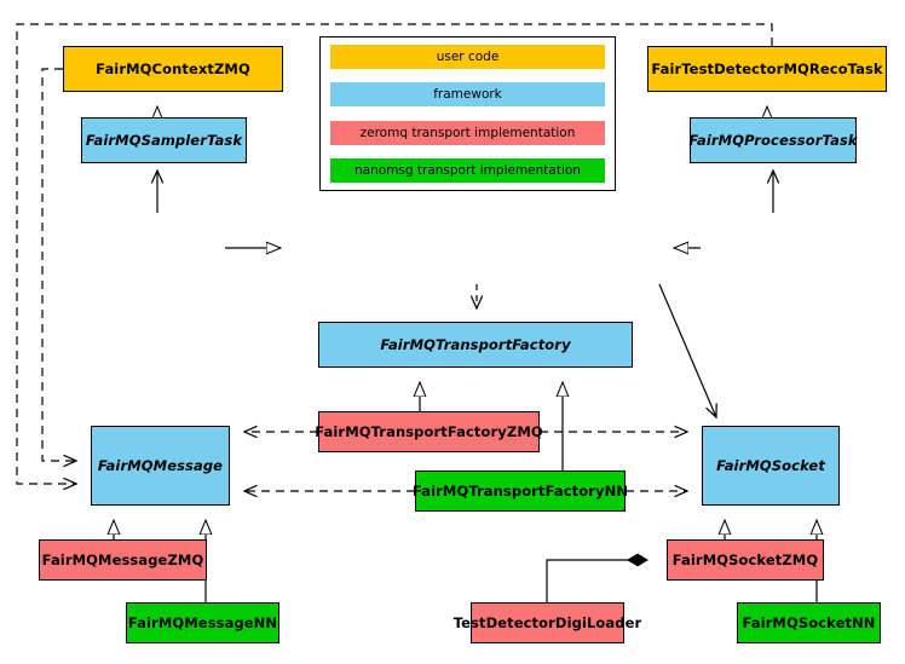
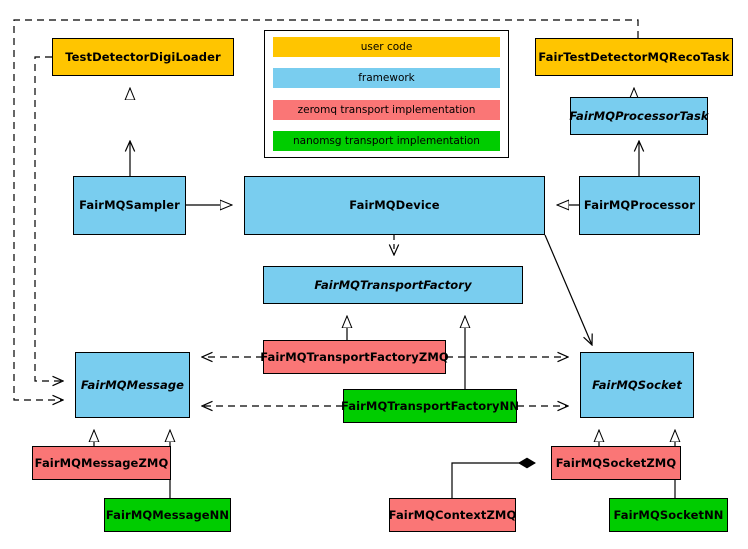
  user code
  framework
  zeromq transport implementation
  nanomsg transport implementation
- FairMQContextZMQ
+ TestDetectorDigiLoader
  FairTestDetectorMQRecoTask
- FairMQSamplerTask
  FairMQProcessorTask
+ FairMQSampler
+ FairMQDevice
+ FairMQProcessor
  FairMQTransportFactory
  FairMQTransportFactoryZMQ
  FairMQTransportFactoryNN
  FairMQMessage
  FairMQSocket
  FairMQMessageZMQ
  FairMQMessageNN
  FairMQSocketZMQ
  FairMQSocketNN
- TestDetectorDigiLoader
+ FairMQContextZMQ
